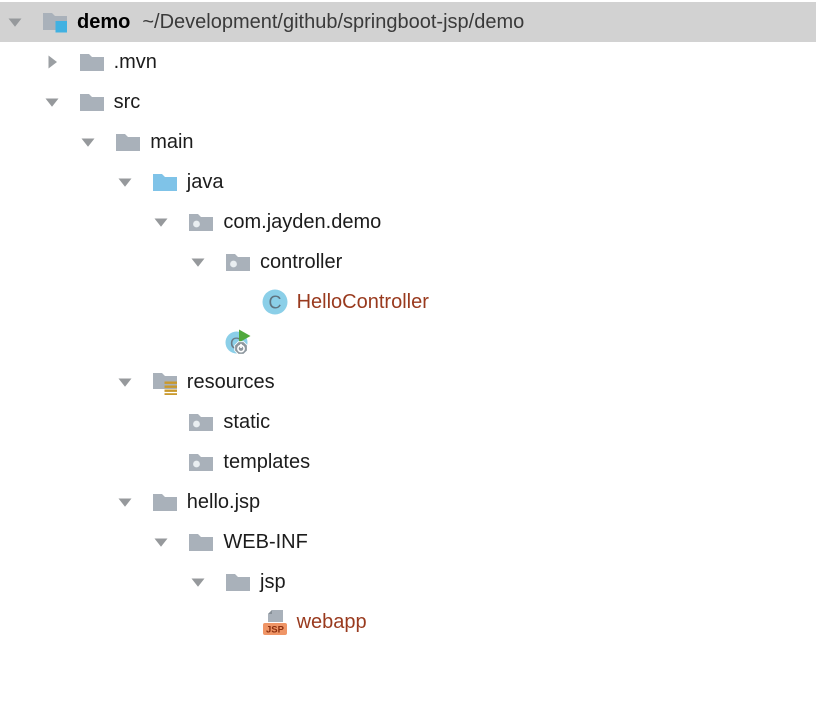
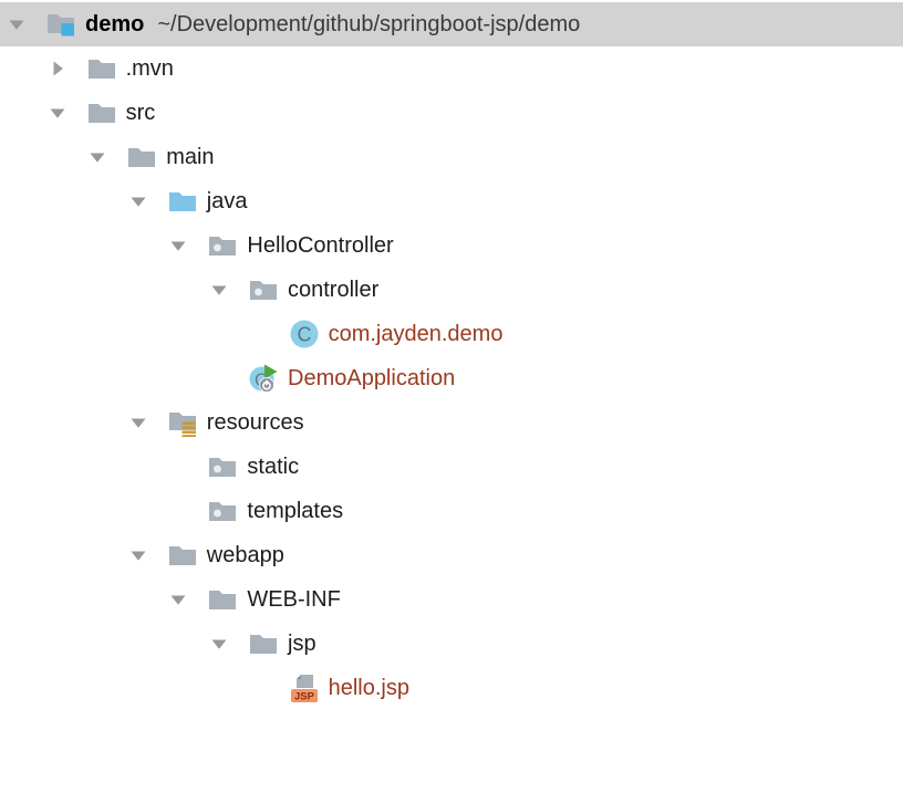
  demo
  ~/Development/github/springboot-jsp/demo
  .mvn
  src
  main
  java
- com.jayden.demo
+ HelloController
  controller
- HelloController
+ com.jayden.demo
+ DemoApplication
  resources
  static
  templates
- hello.jsp
+ webapp
  WEB-INF
  jsp
- webapp
+ hello.jsp
